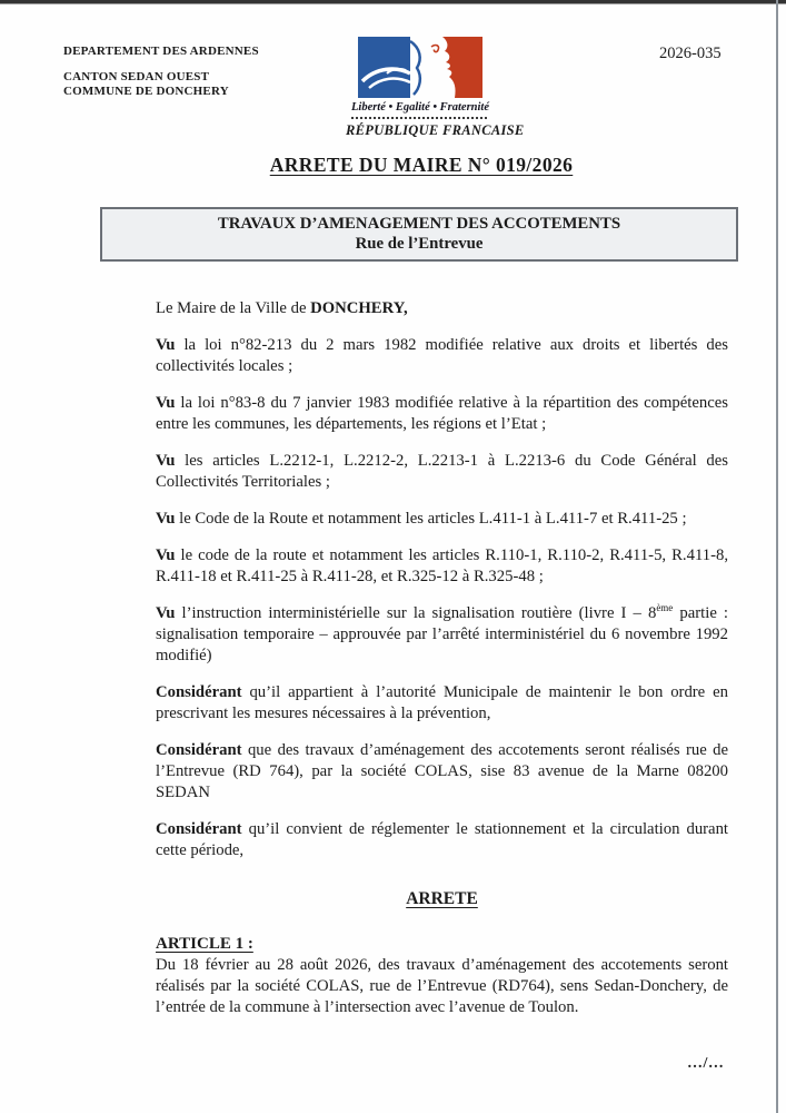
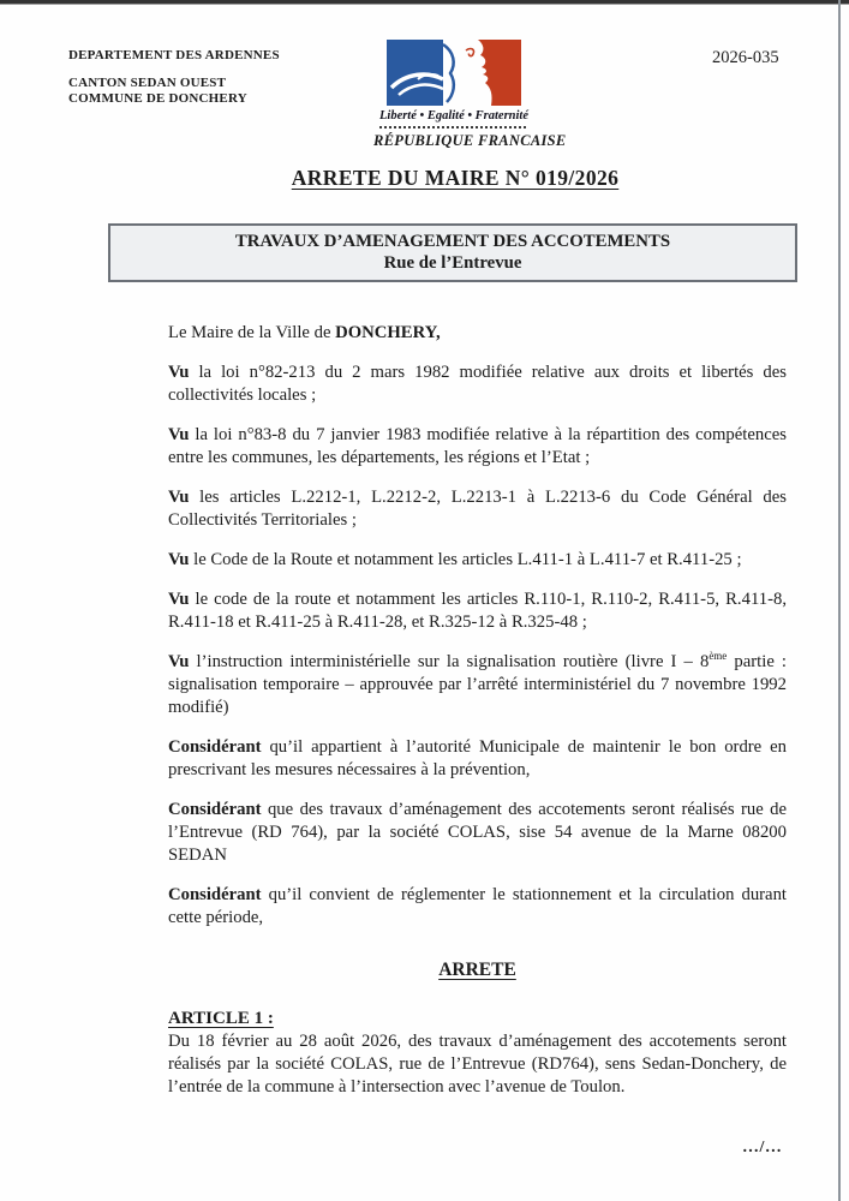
  DEPARTEMENT DES ARDENNES
  CANTON SEDAN OUEST
  COMMUNE DE DONCHERY
  Liberté • Egalité • Fraternité
  RÉPUBLIQUE FRANC
  2026-035
  ARRETE DU MAIRE N° 019/2026
  TRAVAUX D’AMENAGEMENT DES ACCOTEMENTS
  Rue de l’Entrevue
  Le Maire de la Ville de DONCHERY,
  Vu la loi n°82-213 du 2 mars 1982 modifiée relative aux droits et libertés des collectivités locales ;
  Vu la loi n°83-8 du 7 janvier 1983 modifiée relative à la répartition des compétences entre les communes, les départements, les régions et l’Etat ;
  Vu les articles L.2212-1, L.2212-2, L.2213-1 à L.2213-6 du Code Général des Collectivités Territoriales ;
  Vu le Code de la Route et notamment les articles L.411-1 à L.411-7 et R.411-25 ;
  Vu le code de la route et notamment les articles R.110-1, R.110-2, R.411-5, R.411-8, R.411-18 et R.411-25 à R.411-28, et R.325-12 à R.325-48 ;
- Vu l’instruction interministérielle sur la signalisation routière (livre I – 8ème partie : signalisation temporaire – approuvée par l’arrêté interministériel du 6 novembre 1992 modifié)
+ Vu l’instruction interministérielle sur la signalisation routière (livre I – 8ème partie : signalisation temporaire – approuvée par l’arrêté interministériel du 7 novembre 1992 modifié)
  Considérant qu’il appartient à l’autorité Municipale de maintenir le bon ordre en prescrivant les mesures nécessaires à la prévention,
- Considérant que des travaux d’aménagement des accotements seront réalisés rue de l’Entrevue (RD 764), par la société COLAS, sise 83 avenue de la Marne 08200 SEDAN
+ Considérant que des travaux d’aménagement des accotements seront réalisés rue de l’Entrevue (RD 764), par la société COLAS, sise 54 avenue de la Marne 08200 SEDAN
  Considérant qu’il convient de réglementer le stationnement et la circulation durant cette période,
  ARRETE
  ARTICLE 1 :
  Du 18 février au 28 août 2026, des travaux d’aménagement des accotements seront réalisés par la société COLAS, rue de l’Entrevue (RD764), sens Sedan-Donchery, de l’entrée de la commune à l’intersection avec l’avenue de Toulon.
  …/…
